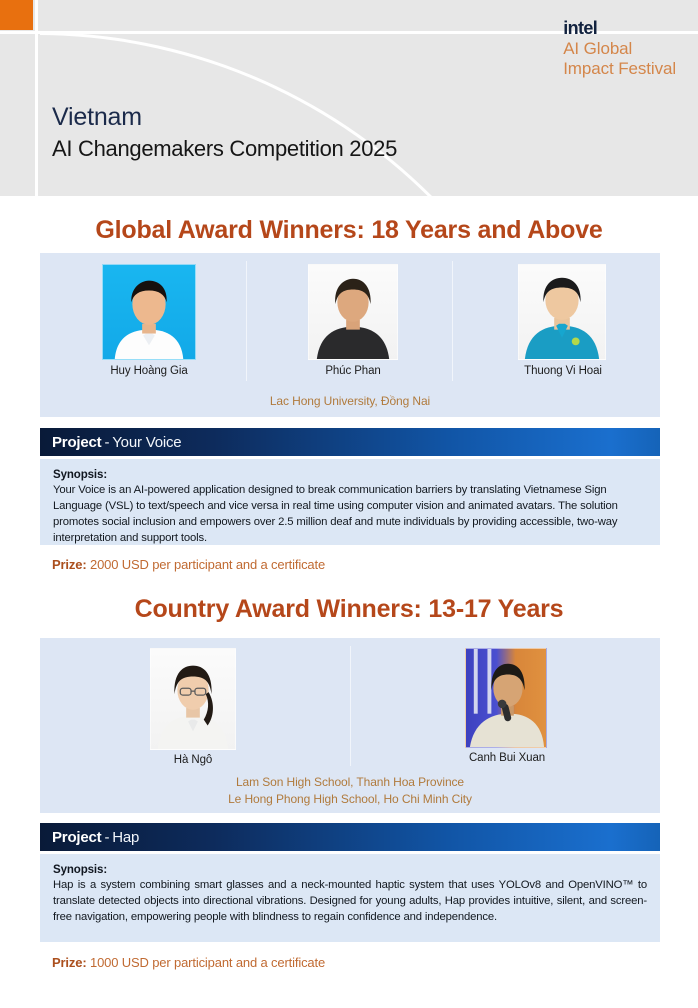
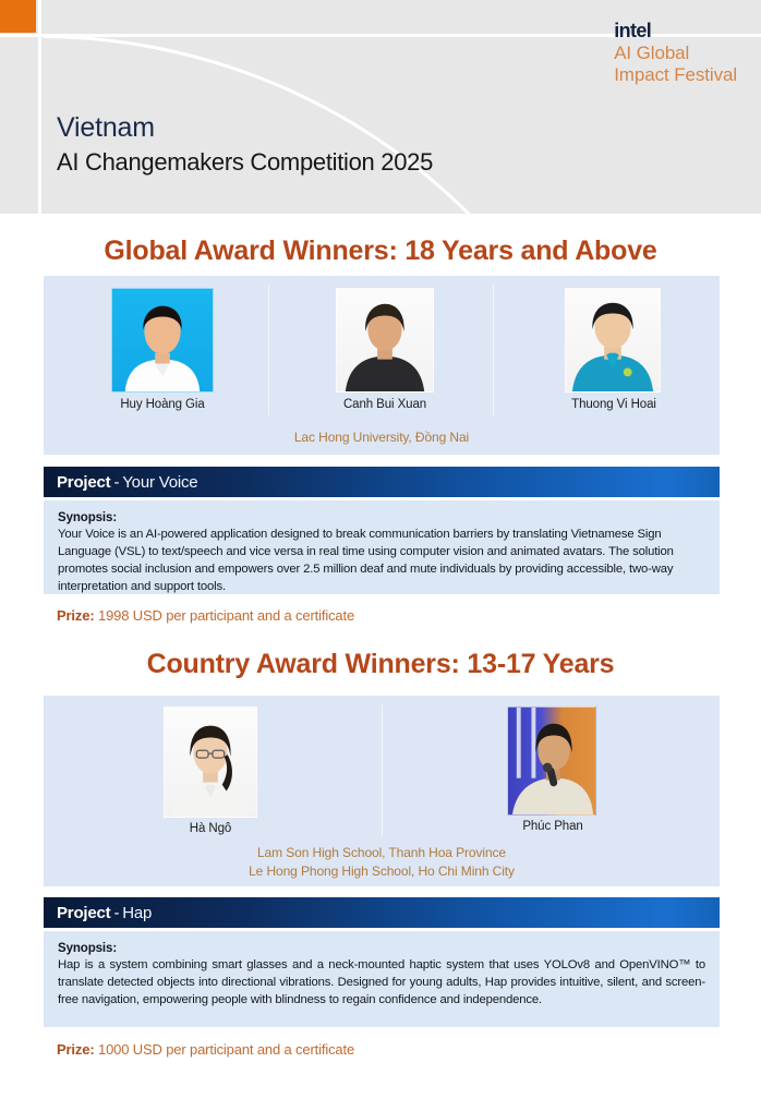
  intel
  AI Global
  Impact Festival
  Vietnam
  AI Changemakers Competition 2025
  Global Award Winners: 18 Years and Above
  Huy Hoàng Gia
- Phúc Phan
+ Canh Bui Xuan
  Thuong Vi Hoai
  Lac Hong University, Đồng Nai
  Project
  -
  Your Voice
  Synopsis:
  Your Voice is an AI-powered application designed to break communication barriers by translating Vietnamese Sign Language (VSL) to text/speech and vice versa in real time using computer vision and animated avatars. The solution promotes social inclusion and empowers over 2.5 million deaf and mute individuals by providing accessible, two-way interpretation and support tools.
- Prize: 2000 USD per participant and a certificate
+ Prize: 1998 USD per participant and a certificate
  Country Award Winners: 13-17 Years
  Hà Ngô
- Canh Bui Xuan
+ Phúc Phan
  Lam Son High School, Thanh Hoa Province
  Le Hong Phong High School, Ho Chi Minh City
  Project
  -
  Hap
  Synopsis:
  Hap is a system combining smart glasses and a neck-mounted haptic system that uses YOLOv8 and OpenVINO™ to translate detected objects into directional vibrations. Designed for young adults, Hap provides intuitive, silent, and screen-free navigation, empowering people with blindness to regain confidence and independence.
  Prize: 1000 USD per participant and a certificate
